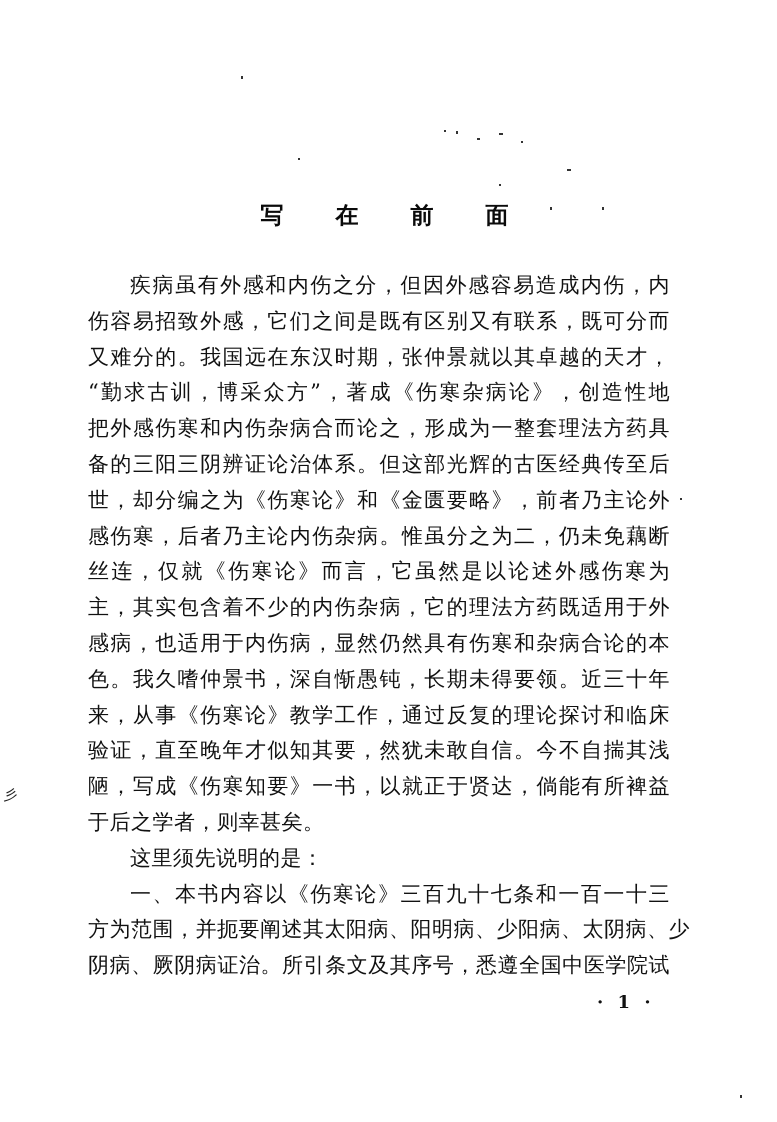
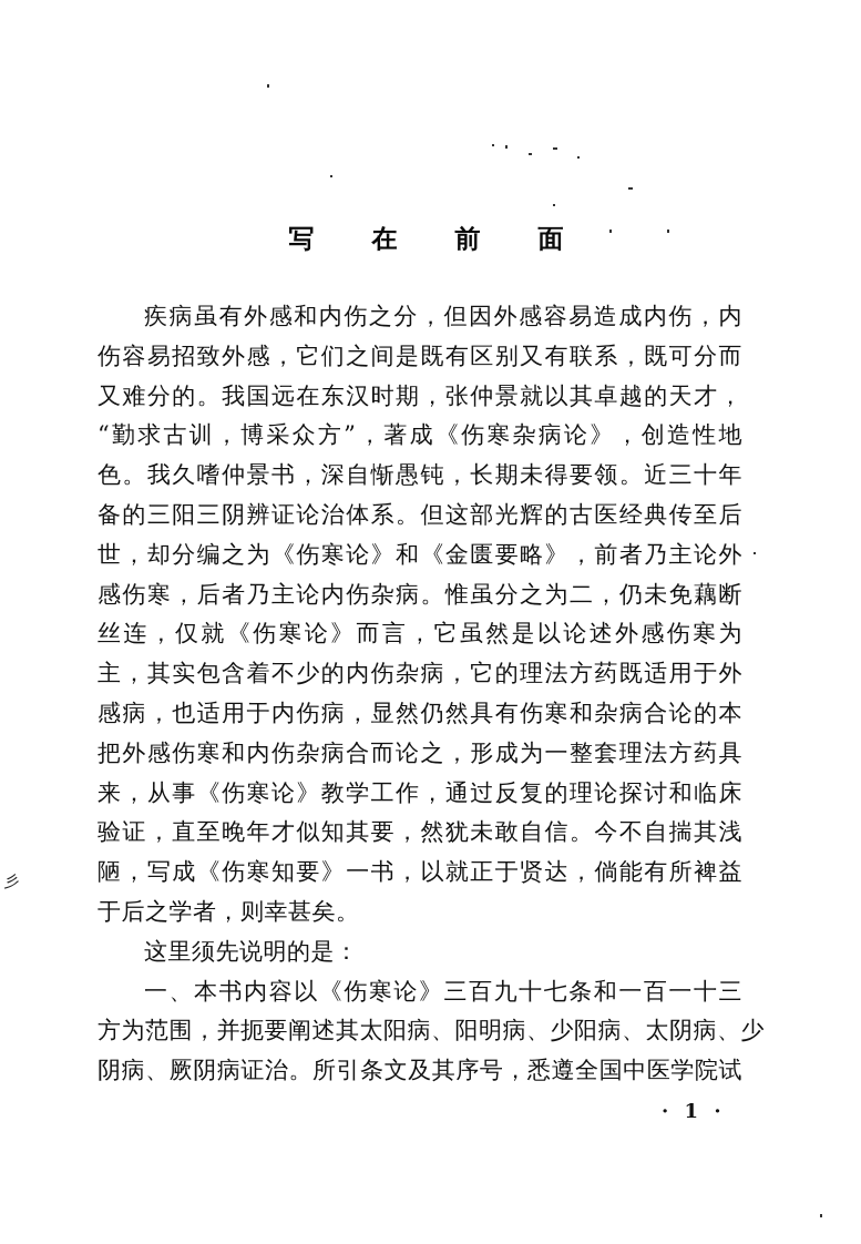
  写 在 前 面
  疾病虽有外感和内伤之分，但因外感容易造成内伤，内
  伤容易招致外感，它们之间是既有区别又有联系，既可分而
  又难分的。我国远在东汉时期，张仲景就以其卓越的天才，
  “勤求古训，博采众方”，著成《伤寒杂病论》，创造性地
- 把外感伤寒和内伤杂病合而论之，形成为一整套理法方药具
+ 色。我久嗜仲景书，深自惭愚钝，长期未得要领。近三十年
  备的三阳三阴辨证论治体系。但这部光辉的古医经典传至后
  世，却分编之为《伤寒论》和《金匮要略》，前者乃主论外
  感伤寒，后者乃主论内伤杂病。惟虽分之为二，仍未免藕断
  丝连，仅就《伤寒论》而言，它虽然是以论述外感伤寒为
  主，其实包含着不少的内伤杂病，它的理法方药既适用于外
  感病，也适用于内伤病，显然仍然具有伤寒和杂病合论的本
- 色。我久嗜仲景书，深自惭愚钝，长期未得要领。近三十年
+ 把外感伤寒和内伤杂病合而论之，形成为一整套理法方药具
  来，从事《伤寒论》教学工作，通过反复的理论探讨和临床
  验证，直至晚年才似知其要，然犹未敢自信。今不自揣其浅
  陋，写成《伤寒知要》一书，以就正于贤达，倘能有所裨益
  于后之学者，则幸甚矣。
  这里须先说明的是：
  一、本书内容以《伤寒论》三百九十七条和一百一十三
  方为范围，并扼要阐述其太阳病、阳明病、少阳病、太阴病、少
  阴病、厥阴病证治。所引条文及其序号，悉遵全国中医学院试
  · 1 ·
